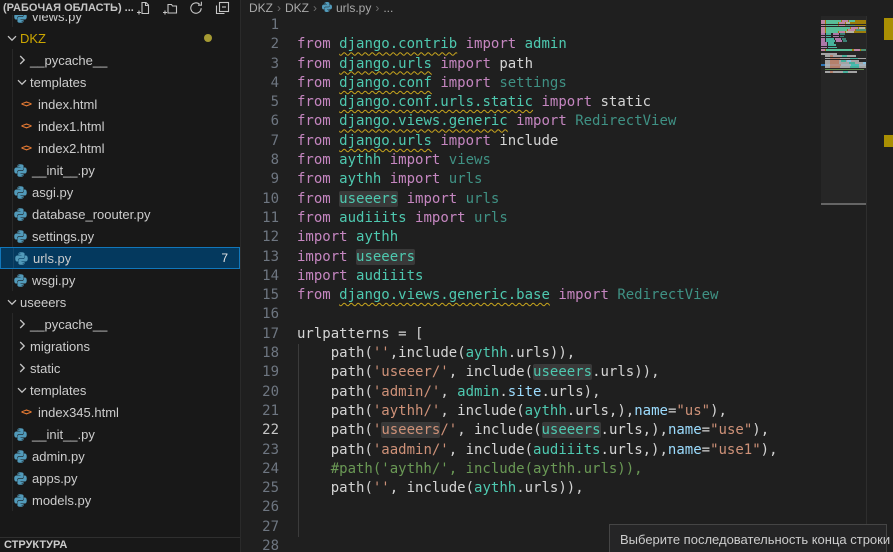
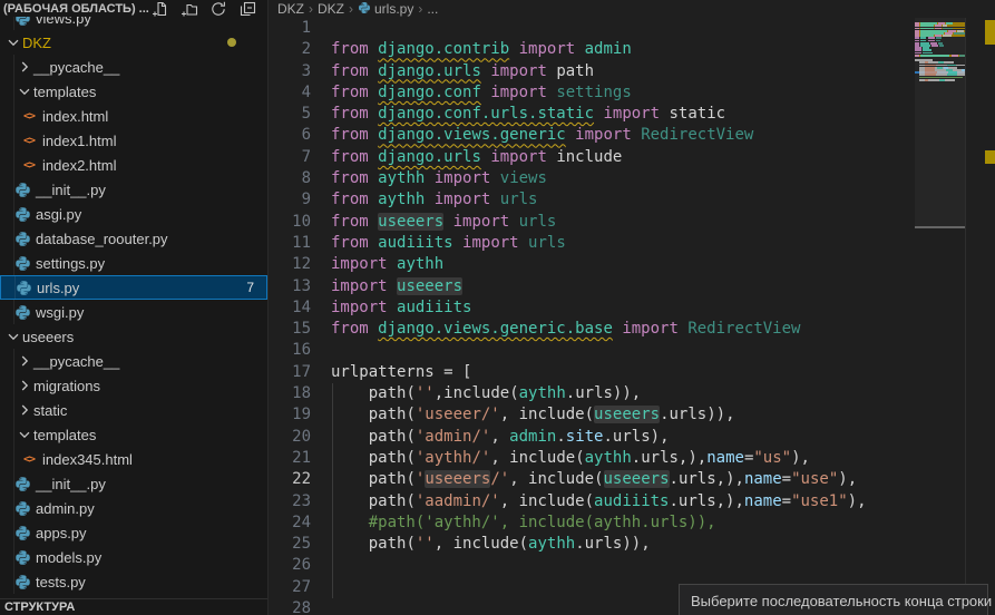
  (РАБОЧАЯ ОБЛАСТЬ) ...
  views.py
  DKZ
  __pycache__
  templates
  <>
  index.html
  <>
  index1.html
  <>
  index2.html
  __init__.py
  asgi.py
  database_roouter.py
  settings.py
  urls.py
  7
  wsgi.py
  useeers
  __pycache__
  migrations
  static
  templates
  <>
  index345.html
  __init__.py
  admin.py
  apps.py
  models.py
+ tests.py
  СТРУКТУРА
  DKZ
  ›
  DKZ
  ›
  urls.py
  ›
  ...
  1
  2 from django.contrib import admin
  3 from django.urls import path
  4 from django.conf import settings
  5 from django.conf.urls.static import static
  6 from django.views.generic import RedirectView
  7 from django.urls import include
  8 from aythh import views
  9 from aythh import urls
  10 from useeers import urls
  11 from audiiits import urls
  12 import aythh
  13 import useeers
  14 import audiiits
  15 from django.views.generic.base import RedirectView
  16
  17 urlpatterns = [
  18 path('',include(aythh.urls)),
  19 path('useeer/', include(useeers.urls)),
  20 path('admin/', admin.site.urls),
  21 path('aythh/', include(aythh.urls,),name="us"),
  22 path('useeers/', include(useeers.urls,),name="use"),
  23 path('aadmin/', include(audiiits.urls,),name="use1"),
  24 #path('aythh/', include(aythh.urls)),
  25 path('', include(aythh.urls)),
  26
  27
  28
  Выберите последовательность конца строки
